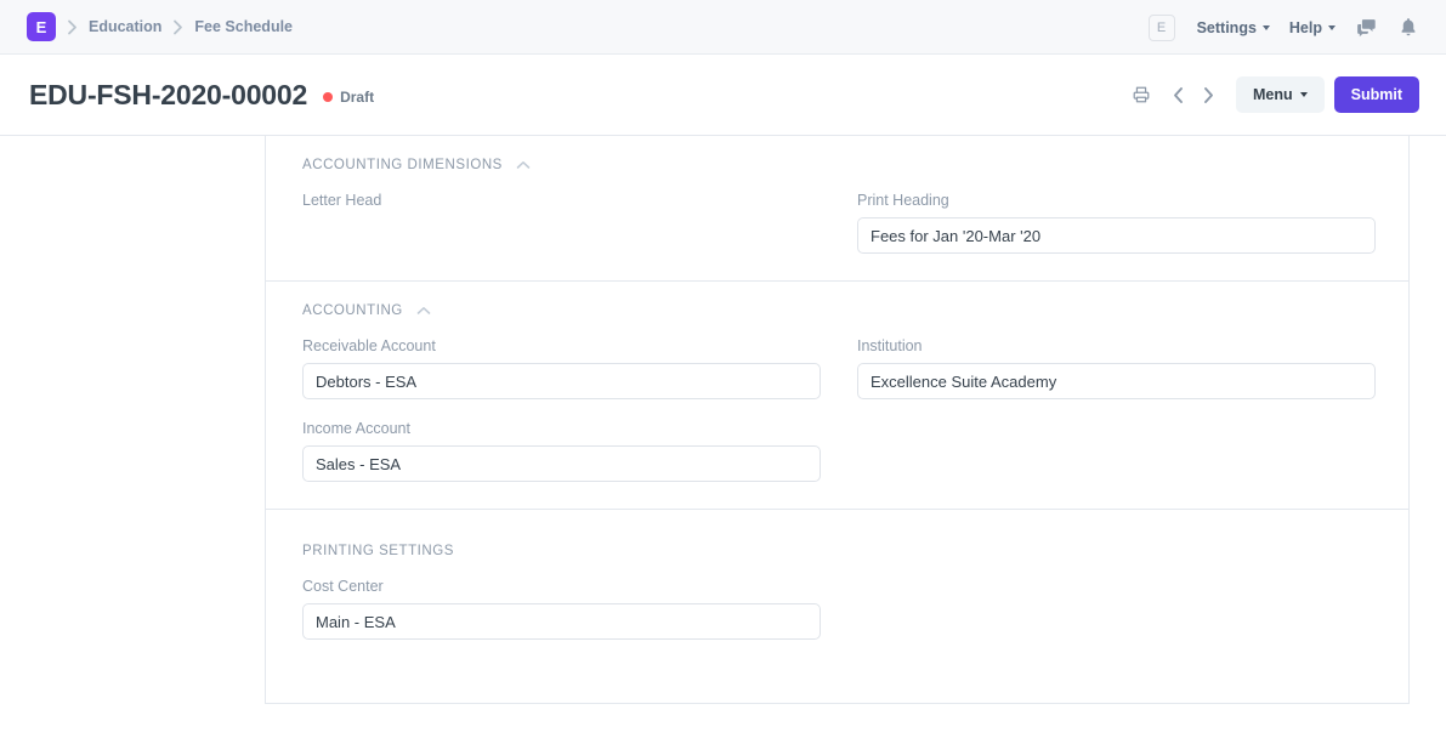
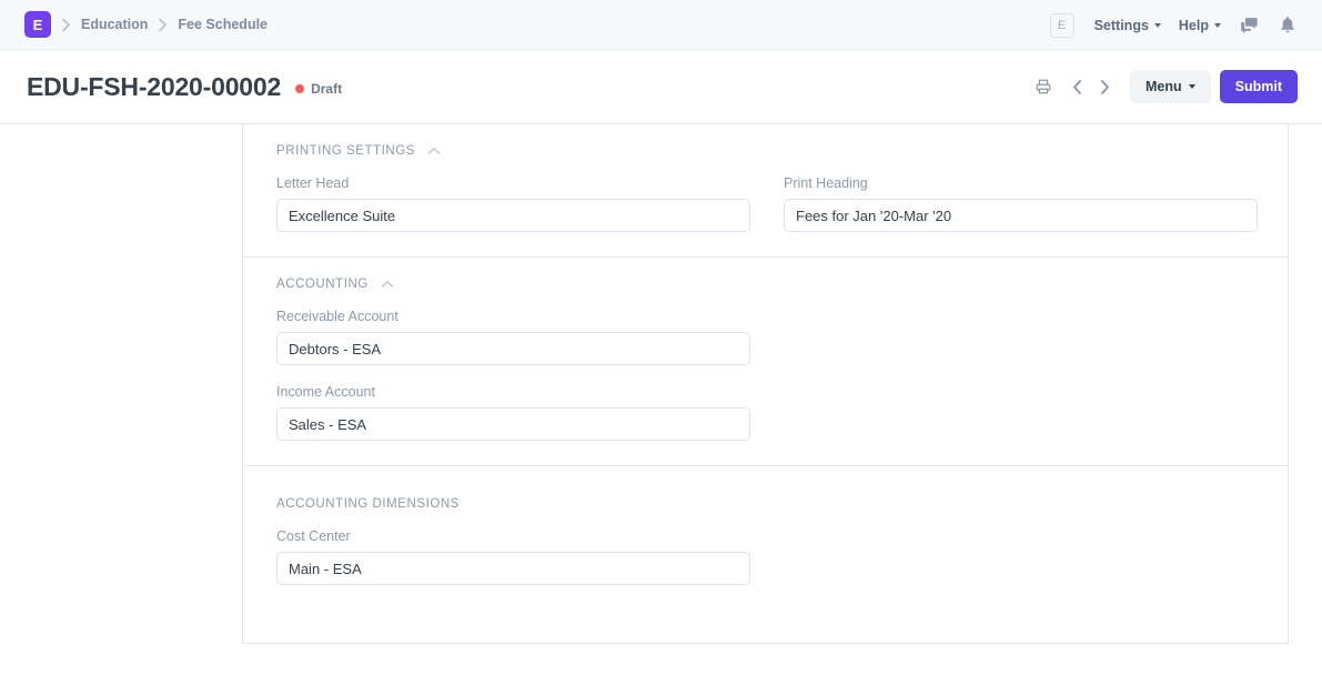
  E
  Education
  Fee Schedule
  E
  Settings
  Help
  EDU-FSH-2020-00002
  Draft
  Menu
  Submit
- ACCOUNTING DIMENSIONS
+ PRINTING SETTINGS
  Letter Head
+ Excellence Suite
  Print Heading
  Fees for Jan '20-Mar '20
  ACCOUNTING
  Receivable Account
  Debtors - ESA
- Institution
- Excellence Suite Academy
  Income Account
  Sales - ESA
- PRINTING SETTINGS
+ ACCOUNTING DIMENSIONS
  Cost Center
  Main - ESA
